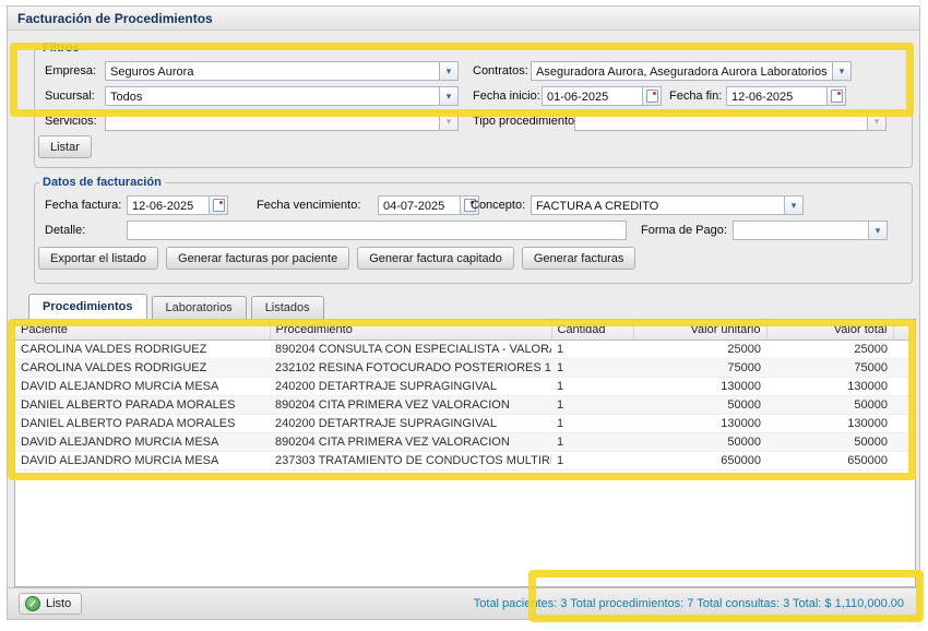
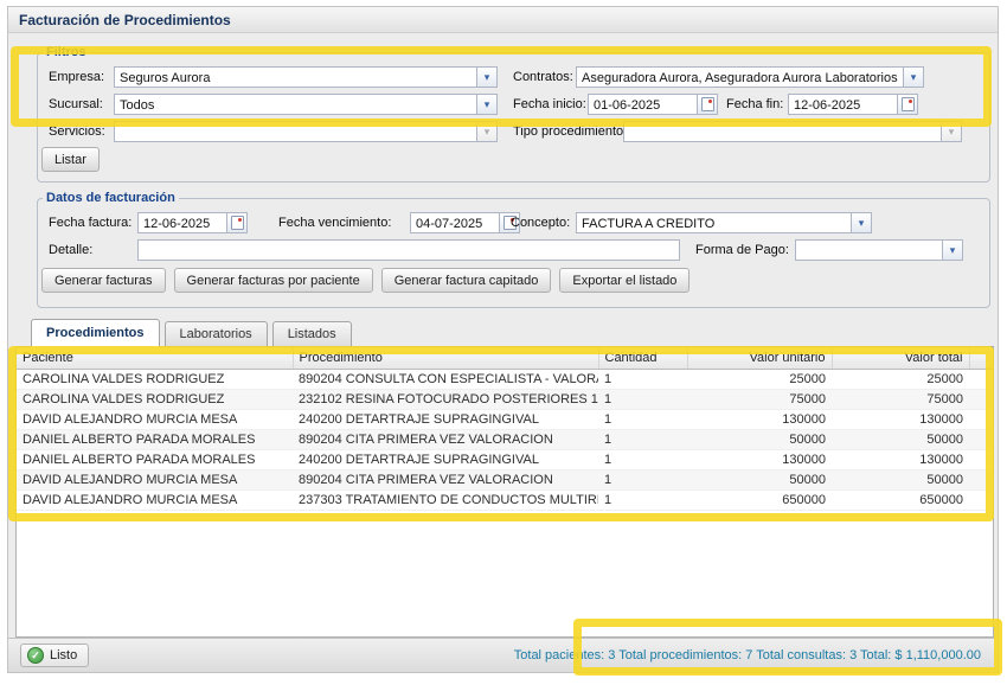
  Facturación de Procedimientos
  Filtros
  Empresa:
  Seguros Aurora
  ▾
  Contratos:
  Aseguradora Aurora, Aseguradora Aurora Laboratorios
  ▾
  Sucursal:
  Todos
  ▾
  Fecha inicio:
  01-06-2025
  Fecha fin:
  12-06-2025
  Servicios:
  ▾
  Tipo procedimiento
  ▾
  Listar
  Datos de facturación
  Fecha factura:
  12-06-2025
  Fecha vencimiento:
  04-07-2025
  Concepto:
  FACTURA A CREDITO
  ▾
  Detalle:
  Forma de Pago:
  ▾
- Exportar el listado
+ Generar facturas
  Generar facturas por paciente
  Generar factura capitado
- Generar facturas
+ Exportar el listado
  Procedimientos
  Laboratorios
  Listados
  Paciente	Procedimiento	Cantidad	Valor unitario	Valor total
  CAROLINA VALDES RODRIGUEZ	890204 CONSULTA CON ESPECIALISTA - VALOR	1	25000	25000
  CAROLINA VALDES RODRIGUEZ	232102 RESINA FOTOCURADO POSTERIORES 1	1	75000	75000
  DAVID ALEJANDRO MURCIA MESA	240200 DETARTRAJE SUPRAGINGIVAL	1	130000	130000
  DANIEL ALBERTO PARADA MORALES	890204 CITA PRIMERA VEZ VALORACION	1	50000	50000
  DANIEL ALBERTO PARADA MORALES	240200 DETARTRAJE SUPRAGINGIVAL	1	130000	130000
  DAVID ALEJANDRO MURCIA MESA	890204 CITA PRIMERA VEZ VALORACION	1	50000	50000
  DAVID ALEJANDRO MURCIA MESA	237303 TRATAMIENTO DE CONDUCTOS MULTIR	1	650000	650000
  ✓
  Listo
  Total pacientes: 3 Total procedimientos: 7 Total consultas: 3 Total: $ 1,110,000.00
